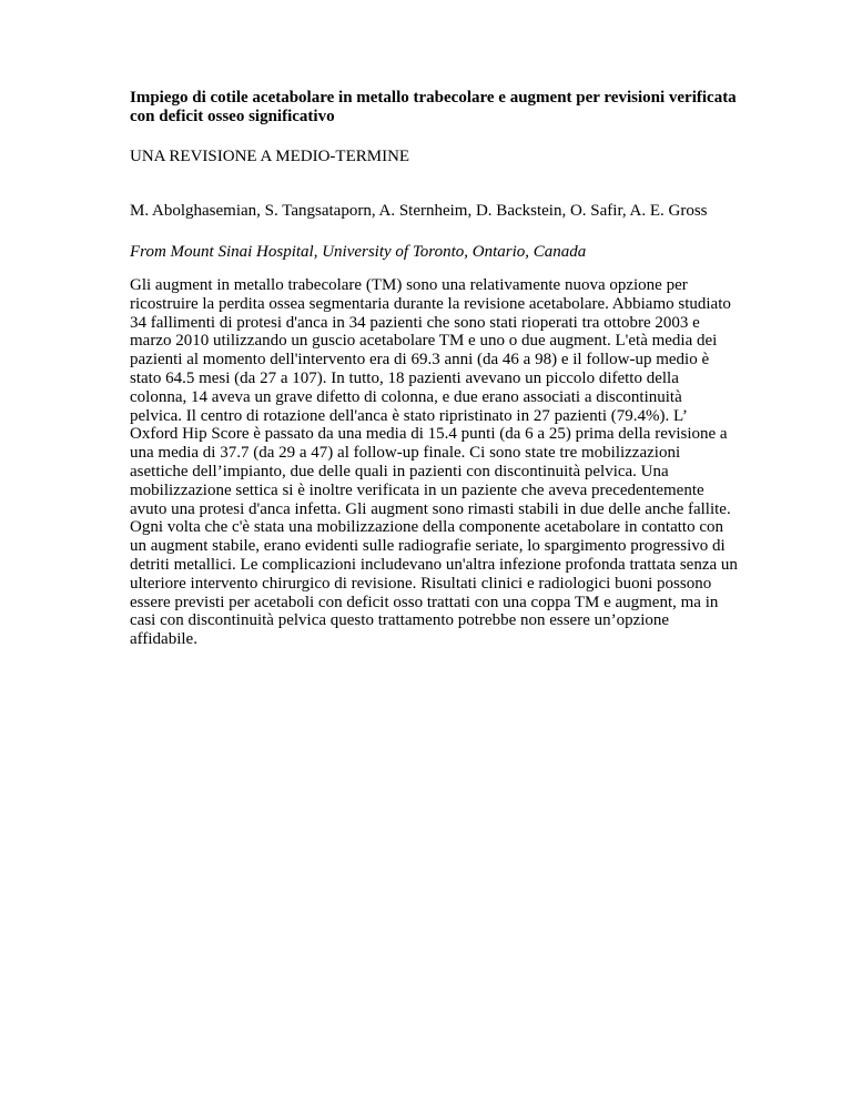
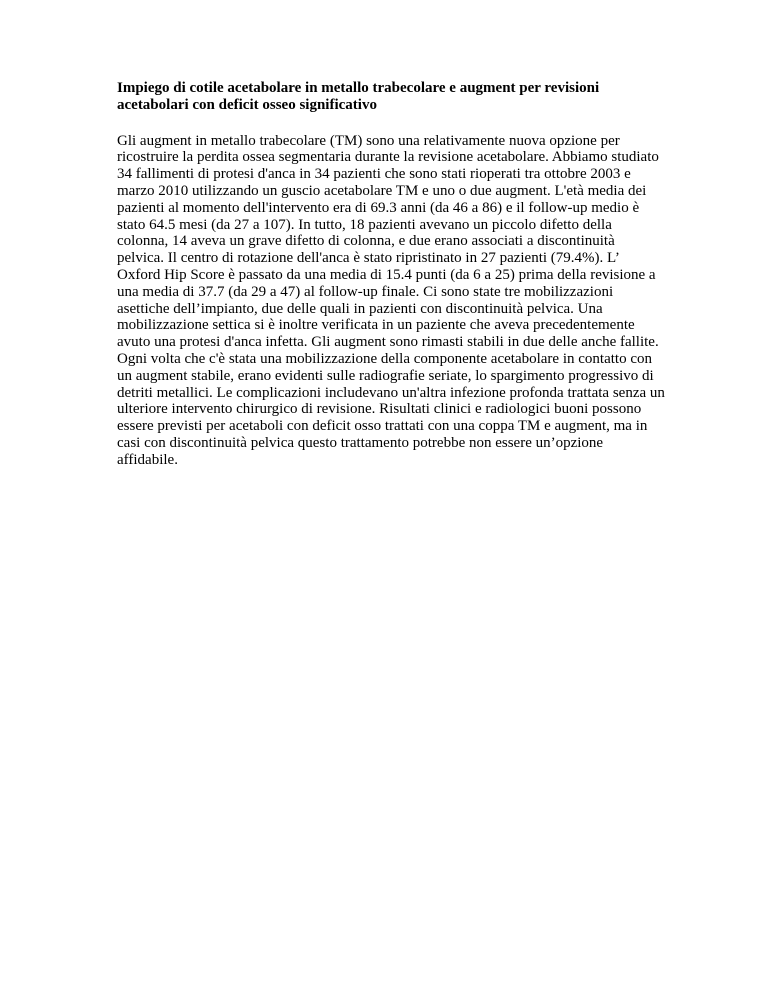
- Impiego di cotile acetabolare in metallo trabecolare e augment per revisioni verificata con deficit osseo significativo
+ Impiego di cotile acetabolare in metallo trabecolare e augment per revisioni acetabolari con deficit osseo significativo
- UNA REVISIONE A MEDIO-TERMINE
- M. Abolghasemian, S. Tangsataporn, A. Sternheim, D. Backstein, O. Safir, A. E. Gross
- From Mount Sinai Hospital, University of Toronto, Ontario, Canada
- Gli augment in metallo trabecolare (TM) sono una relativamente nuova opzione per ricostruire la perdita ossea segmentaria durante la revisione acetabolare. Abbiamo studiato 34 fallimenti di protesi d'anca in 34 pazienti che sono stati rioperati tra ottobre 2003 e marzo 2010 utilizzando un guscio acetabolare TM e uno o due augment. L'età media dei pazienti al momento dell'intervento era di 69.3 anni (da 46 a 98) e il follow-up medio è stato 64.5 mesi (da 27 a 107). In tutto, 18 pazienti avevano un piccolo difetto della colonna, 14 aveva un grave difetto di colonna, e due erano associati a discontinuità pelvica. Il centro di rotazione dell'anca è stato ripristinato in 27 pazienti (79.4%). L’ Oxford Hip Score è passato da una media di 15.4 punti (da 6 a 25) prima della revisione a una media di 37.7 (da 29 a 47) al follow-up finale. Ci sono state tre mobilizzazioni asettiche dell’impianto, due delle quali in pazienti con discontinuità pelvica. Una mobilizzazione settica si è inoltre verificata in un paziente che aveva precedentemente avuto una protesi d'anca infetta. Gli augment sono rimasti stabili in due delle anche fallite. Ogni volta che c'è stata una mobilizzazione della componente acetabolare in contatto con un augment stabile, erano evidenti sulle radiografie seriate, lo spargimento progressivo di detriti metallici. Le complicazioni includevano un'altra infezione profonda trattata senza un ulteriore intervento chirurgico di revisione. Risultati clinici e radiologici buoni possono essere previsti per acetaboli con deficit osso trattati con una coppa TM e augment, ma in casi con discontinuità pelvica questo trattamento potrebbe non essere un’opzione affidabile.
+ Gli augment in metallo trabecolare (TM) sono una relativamente nuova opzione per ricostruire la perdita ossea segmentaria durante la revisione acetabolare. Abbiamo studiato 34 fallimenti di protesi d'anca in 34 pazienti che sono stati rioperati tra ottobre 2003 e marzo 2010 utilizzando un guscio acetabolare TM e uno o due augment. L'età media dei pazienti al momento dell'intervento era di 69.3 anni (da 46 a 86) e il follow-up medio è stato 64.5 mesi (da 27 a 107). In tutto, 18 pazienti avevano un piccolo difetto della colonna, 14 aveva un grave difetto di colonna, e due erano associati a discontinuità pelvica. Il centro di rotazione dell'anca è stato ripristinato in 27 pazienti (79.4%). L’ Oxford Hip Score è passato da una media di 15.4 punti (da 6 a 25) prima della revisione a una media di 37.7 (da 29 a 47) al follow-up finale. Ci sono state tre mobilizzazioni asettiche dell’impianto, due delle quali in pazienti con discontinuità pelvica. Una mobilizzazione settica si è inoltre verificata in un paziente che aveva precedentemente avuto una protesi d'anca infetta. Gli augment sono rimasti stabili in due delle anche fallite. Ogni volta che c'è stata una mobilizzazione della componente acetabolare in contatto con un augment stabile, erano evidenti sulle radiografie seriate, lo spargimento progressivo di detriti metallici. Le complicazioni includevano un'altra infezione profonda trattata senza un ulteriore intervento chirurgico di revisione. Risultati clinici e radiologici buoni possono essere previsti per acetaboli con deficit osso trattati con una coppa TM e augment, ma in casi con discontinuità pelvica questo trattamento potrebbe non essere un’opzione affidabile.
